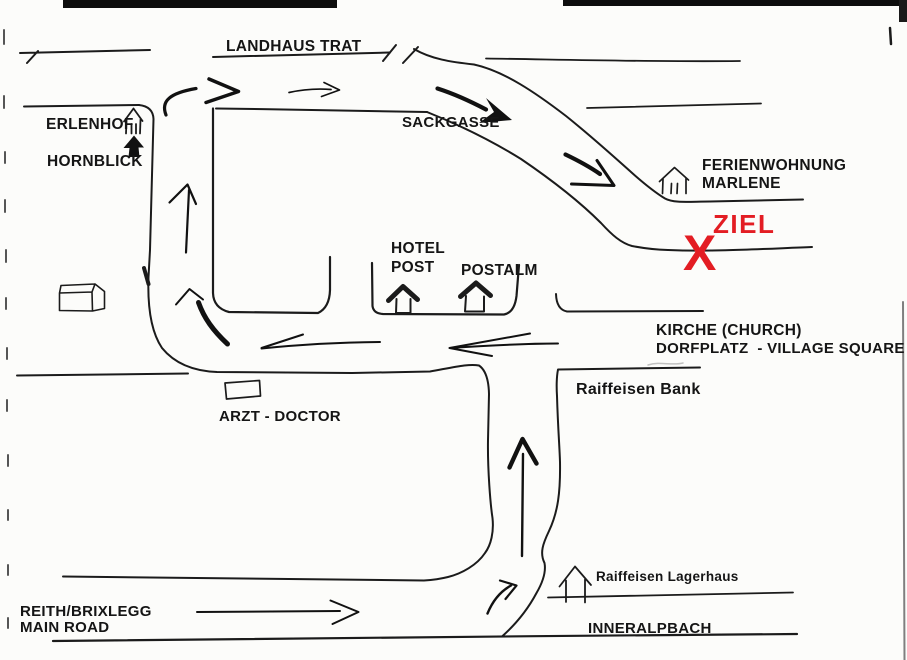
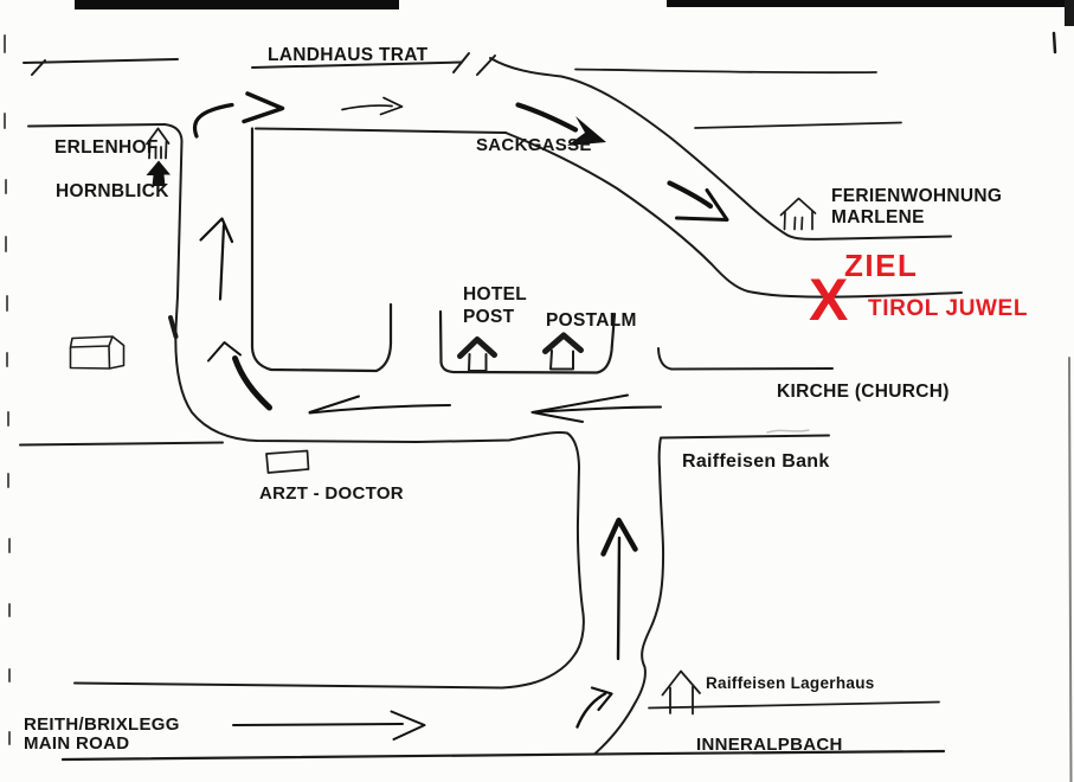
  LANDHAUS TRAT
  ERLENHOF
  HORNBLICK
  SACKGASSE
  FERIENWOHNUNG
  MARLENE
  ZIEL
  X
+ TIROL JUWEL
  HOTEL
  POST
  POSTALM
  KIRCHE (CHURCH)
- DORFPLATZ - VILLAGE SQUARE
  Raiffeisen Bank
  ARZT - DOCTOR
  REITH/BRIXLEGG
  MAIN ROAD
  Raiffeisen Lagerhaus
  INNERALPBACH
